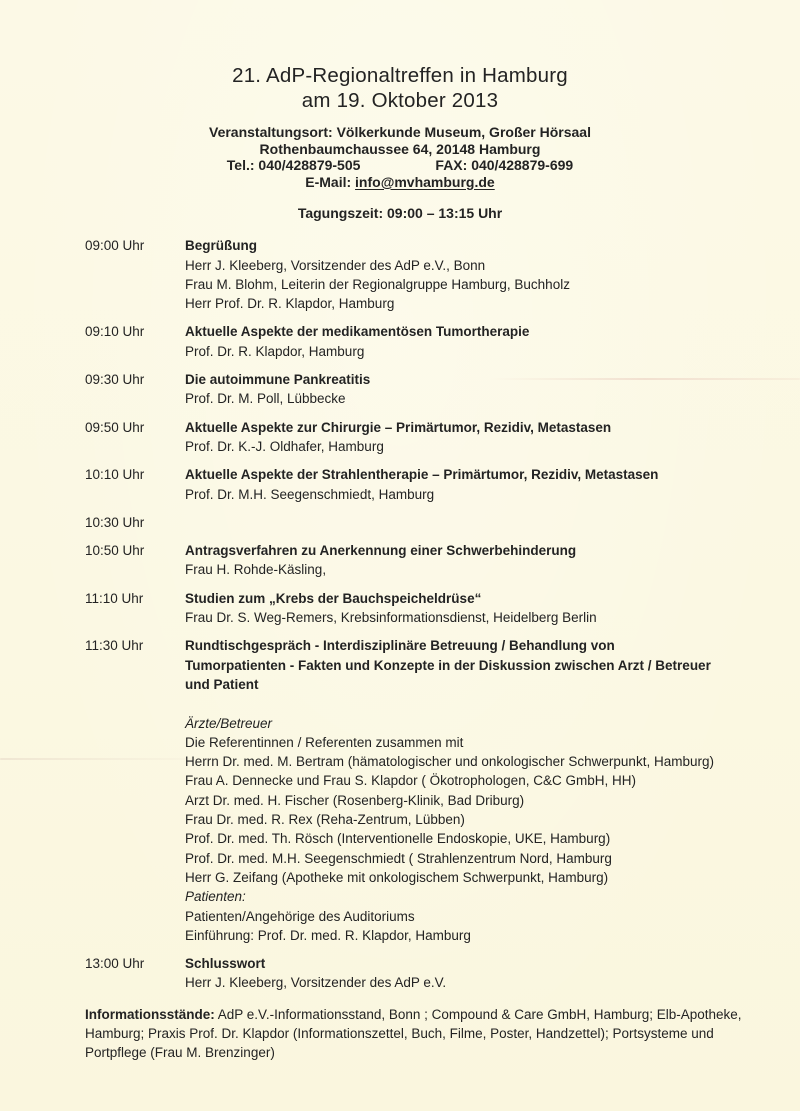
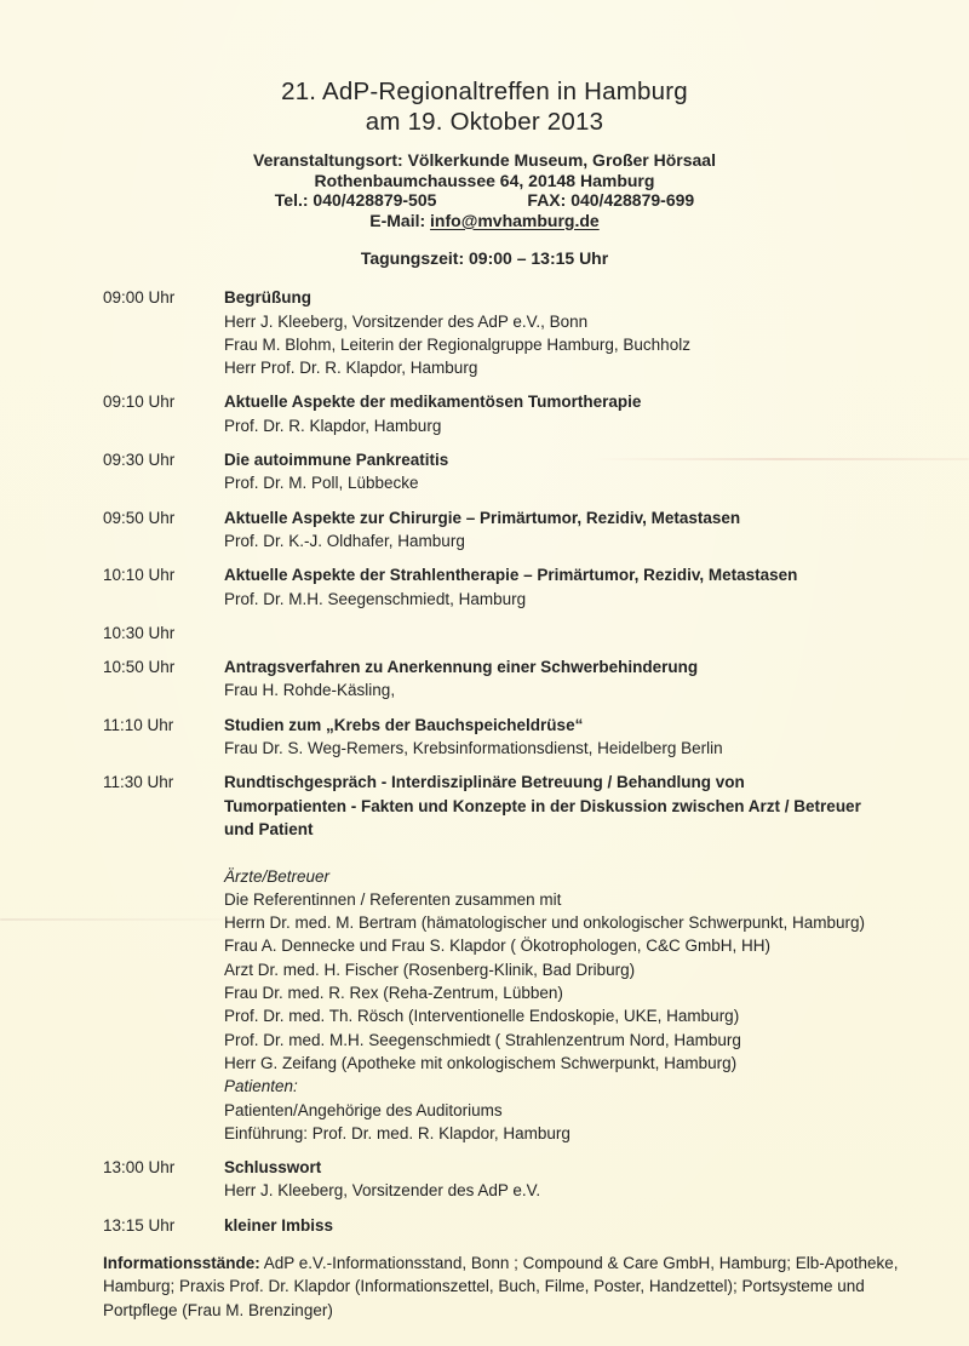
  21. AdP-Regionaltreffen in Hamburg
  am 19. Oktober 2013
  Veranstaltungsort: Völkerkunde Museum, Großer Hörsaal
  Rothenbaumchaussee 64, 20148 Hamburg
  Tel.: 040/428879-505
  FAX: 040/428879-699
  E-Mail: info@mvhamburg.de
  Tagungszeit: 09:00 – 13:15 Uhr
  09:00 Uhr
  Begrüßung
  Herr J. Kleeberg, Vorsitzender des AdP e.V., Bonn
  Frau M. Blohm, Leiterin der Regionalgruppe Hamburg, Buchholz
  Herr Prof. Dr. R. Klapdor, Hamburg
  09:10 Uhr
  Aktuelle Aspekte der medikamentösen Tumortherapie
  Prof. Dr. R. Klapdor, Hamburg
  09:30 Uhr
  Die autoimmune Pankreatitis
  Prof. Dr. M. Poll, Lübbecke
  09:50 Uhr
  Aktuelle Aspekte zur Chirurgie – Primärtumor, Rezidiv, Metastasen
  Prof. Dr. K.-J. Oldhafer, Hamburg
  10:10 Uhr
  Aktuelle Aspekte der Strahlentherapie – Primärtumor, Rezidiv, Metastasen
  Prof. Dr. M.H. Seegenschmiedt, Hamburg
  10:30 Uhr
  10:50 Uhr
  Antragsverfahren zu Anerkennung einer Schwerbehinderung
  Frau H. Rohde-Käsling,
  11:10 Uhr
  Studien zum „Krebs der Bauchspeicheldrüse“
  Frau Dr. S. Weg-Remers, Krebsinformationsdienst, Heidelberg Berlin
  11:30 Uhr
  Rundtischgespräch - Interdisziplinäre Betreuung / Behandlung von
  Tumorpatienten - Fakten und Konzepte in der Diskussion zwischen Arzt / Betreuer
  und Patient
  Ärzte/Betreuer
  Die Referentinnen / Referenten zusammen mit
  Herrn Dr. med. M. Bertram (hämatologischer und onkologischer Schwerpunkt, Hamburg)
  Frau A. Dennecke und Frau S. Klapdor ( Ökotrophologen, C&C GmbH, HH)
  Arzt Dr. med. H. Fischer (Rosenberg-Klinik, Bad Driburg)
  Frau Dr. med. R. Rex (Reha-Zentrum, Lübben)
  Prof. Dr. med. Th. Rösch (Interventionelle Endoskopie, UKE, Hamburg)
  Prof. Dr. med. M.H. Seegenschmiedt ( Strahlenzentrum Nord, Hamburg
  Herr G. Zeifang (Apotheke mit onkologischem Schwerpunkt, Hamburg)
  Patienten:
  Patienten/Angehörige des Auditoriums
  Einführung: Prof. Dr. med. R. Klapdor, Hamburg
  13:00 Uhr
  Schlusswort
  Herr J. Kleeberg, Vorsitzender des AdP e.V.
+ 13:15 Uhr
+ kleiner Imbiss
  Informationsstände: AdP e.V.-Informationsstand, Bonn ; Compound & Care GmbH, Hamburg; Elb-Apotheke, Hamburg; Praxis Prof. Dr. Klapdor (Informationszettel, Buch, Filme, Poster, Handzettel); Portsysteme und Portpflege (Frau M. Brenzinger)
